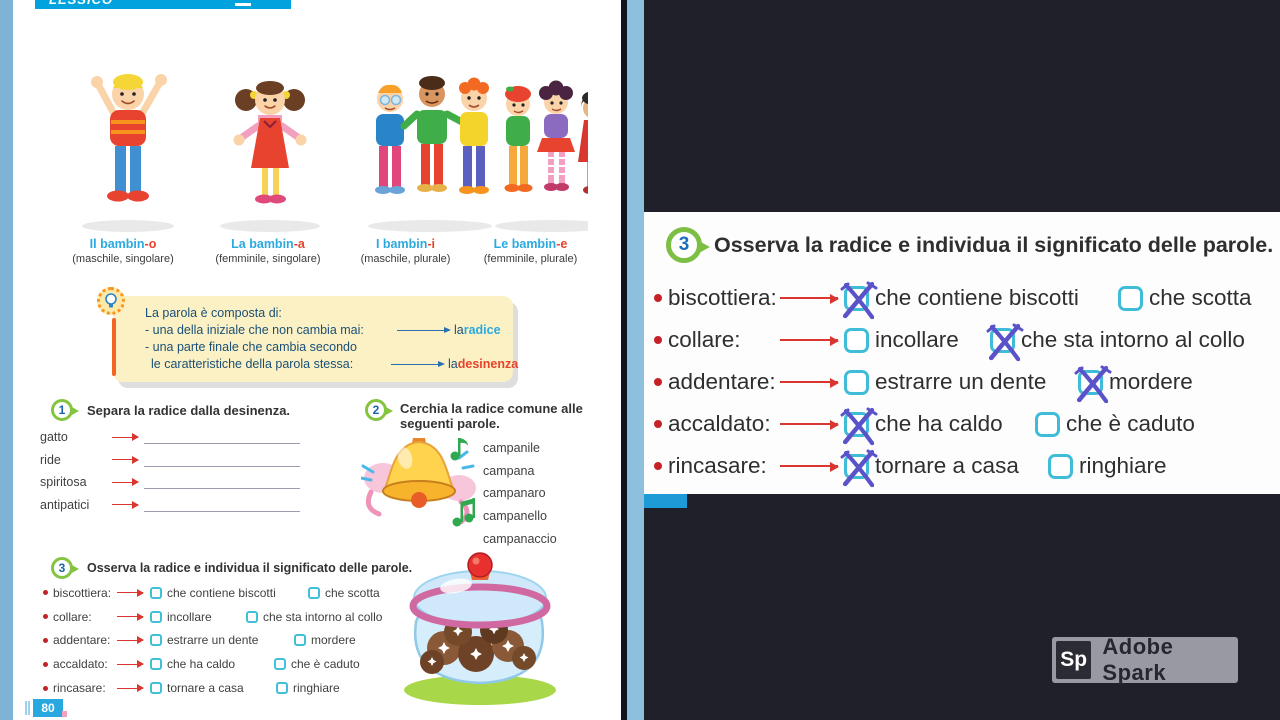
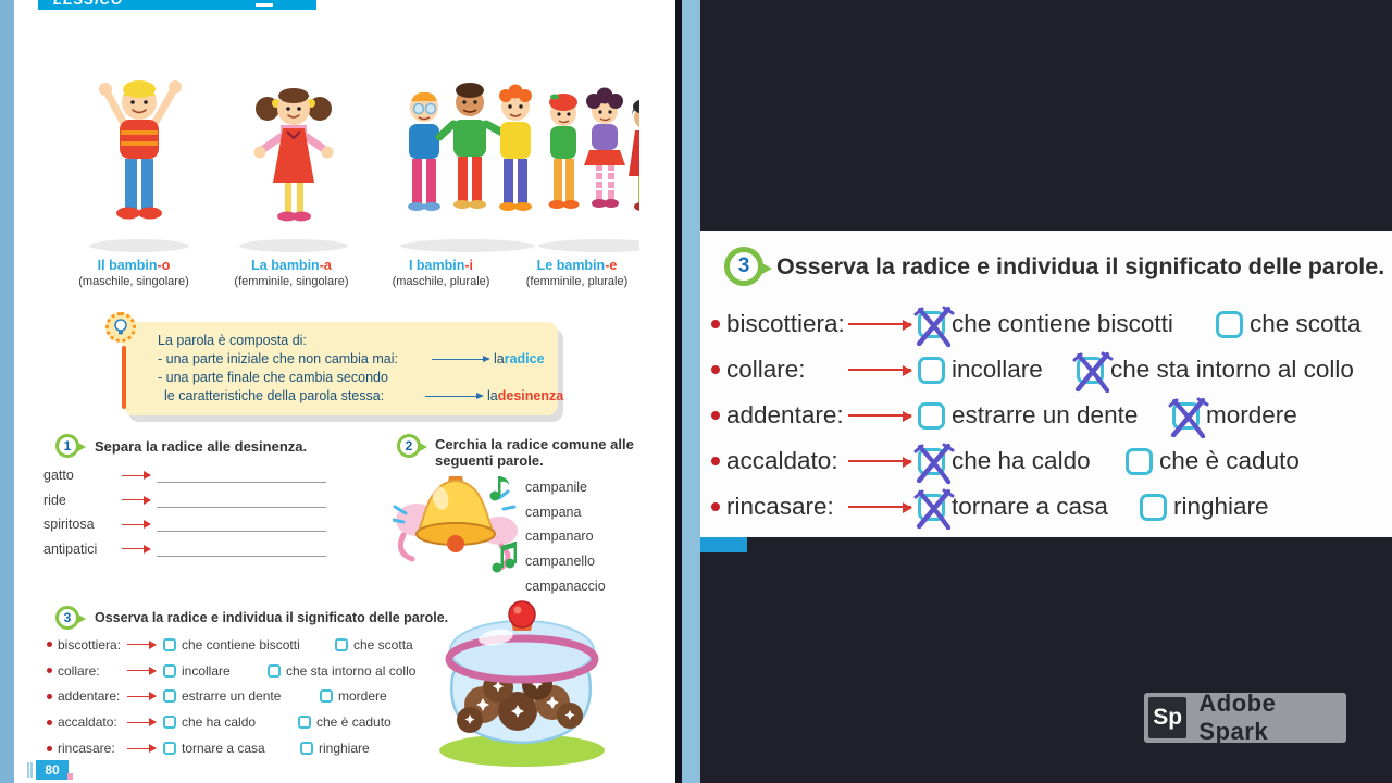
  Il bambin-o
  (maschile, singolare)
  La bambin-a
  (femminile, singolare)
  I bambin-i
  (maschile, plurale)
  Le bambin-e
  (femminile, plurale)
  La parola è composta di:
- - una della iniziale che non cambia mai:
+ - una parte iniziale che non cambia mai:
  la
  radice
  - una parte finale che cambia secondo
  le caratteristiche della parola stessa:
  la
  desinenza
  1
- Separa la radice dalla desinenza.
+ Separa la radice alle desinenza.
  gatto
  ride
  spiritosa
  antipatici
  2
  Cerchia la radice comune alle
  seguenti parole.
  campanile
  campana
  campanaro
  campanello
  campanaccio
  3
  Osserva la radice e individua il significato delle parole.
  biscottiera:
  che contiene biscotti
  che scotta
  collare:
  incollare
  che sta intorno al collo
  addentare:
  estrarre un dente
  mordere
  accaldato:
  che ha caldo
  che è caduto
  rincasare:
  tornare a casa
  ringhiare
  80
  3
  Osserva la radice e individua il significato delle parole.
  biscottiera:
  che contiene biscotti
  che scotta
  collare:
  incollare
  che sta intorno al collo
  addentare:
  estrarre un dente
  mordere
  accaldato:
  che ha caldo
  che è caduto
  rincasare:
  tornare a casa
  ringhiare
  Sp
  Adobe Spark
